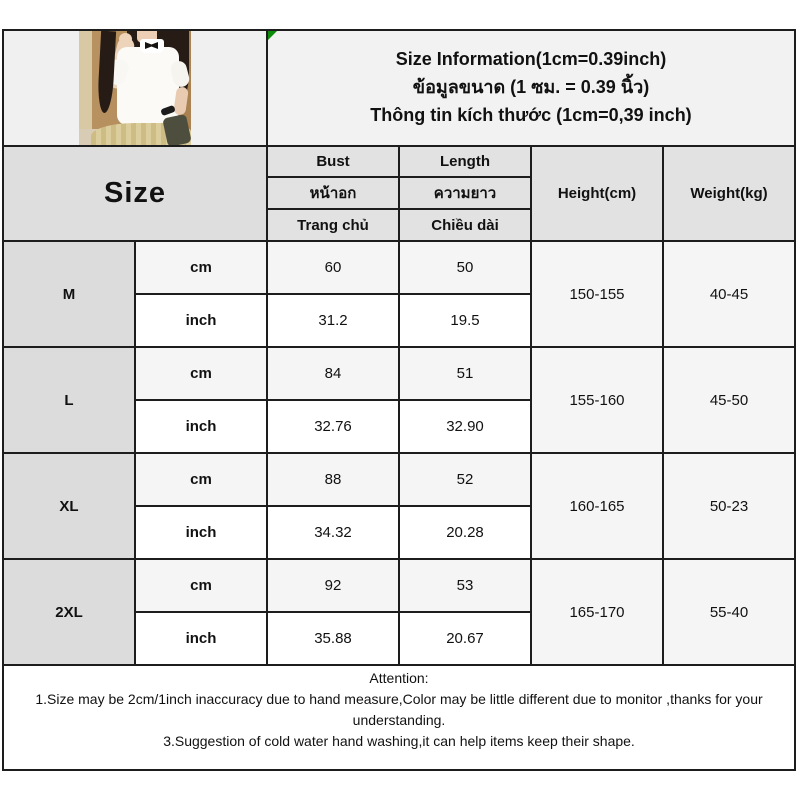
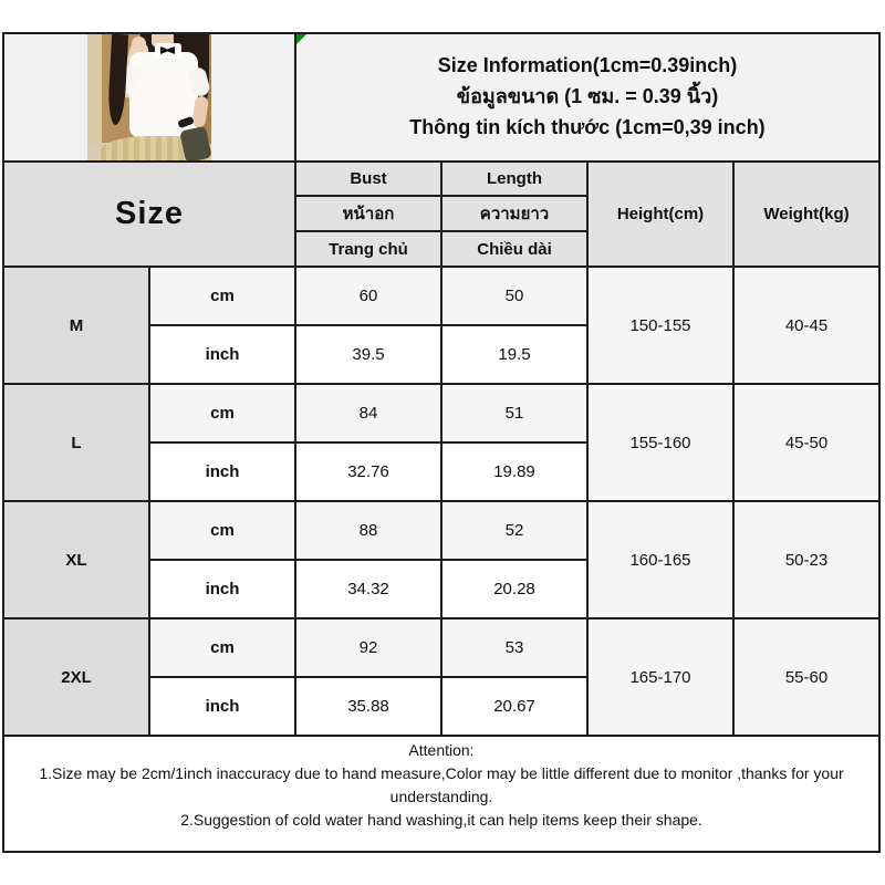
  	Size Information(1cm=0.39inch) ข้อมูลขนาด (1 ซม. = 0.39 นิ้ว) Thông tin kích thước (1cm=0,39 inch)
  Size	Bust	Length	Height(cm)	Weight(kg)
  หน้าอก	ความยาว
  Trang chủ	Chiều dài
  M	cm	60	50	150-155	40-45
- inch	31.2	19.5
+ inch	39.5	19.5
  L	cm	84	51	155-160	45-50
- inch	32.76	32.90
+ inch	32.76	19.89
  XL	cm	88	52	160-165	50-23
  inch	34.32	20.28
- 2XL	cm	92	53	165-170	55-40
+ 2XL	cm	92	53	165-170	55-60
  inch	35.88	20.67
- Attention: 1.Size may be 2cm/1inch inaccuracy due to hand measure,Color may be little different due to monitor ,thanks for your understanding. 3.Suggestion of cold water hand washing,it can help items keep their shape.
+ Attention: 1.Size may be 2cm/1inch inaccuracy due to hand measure,Color may be little different due to monitor ,thanks for your understanding. 2.Suggestion of cold water hand washing,it can help items keep their shape.
